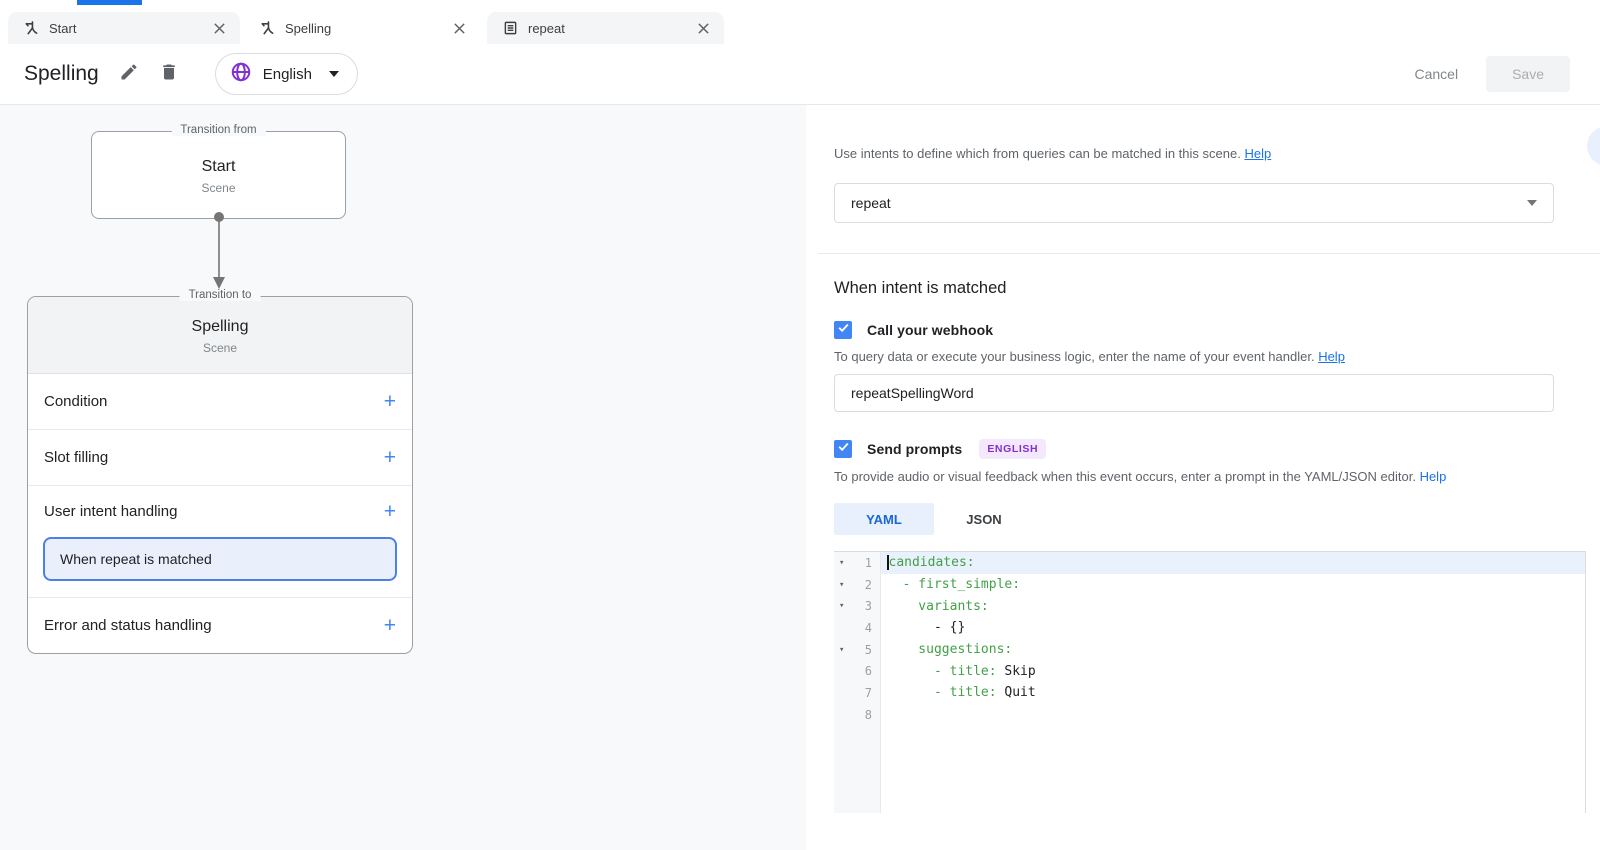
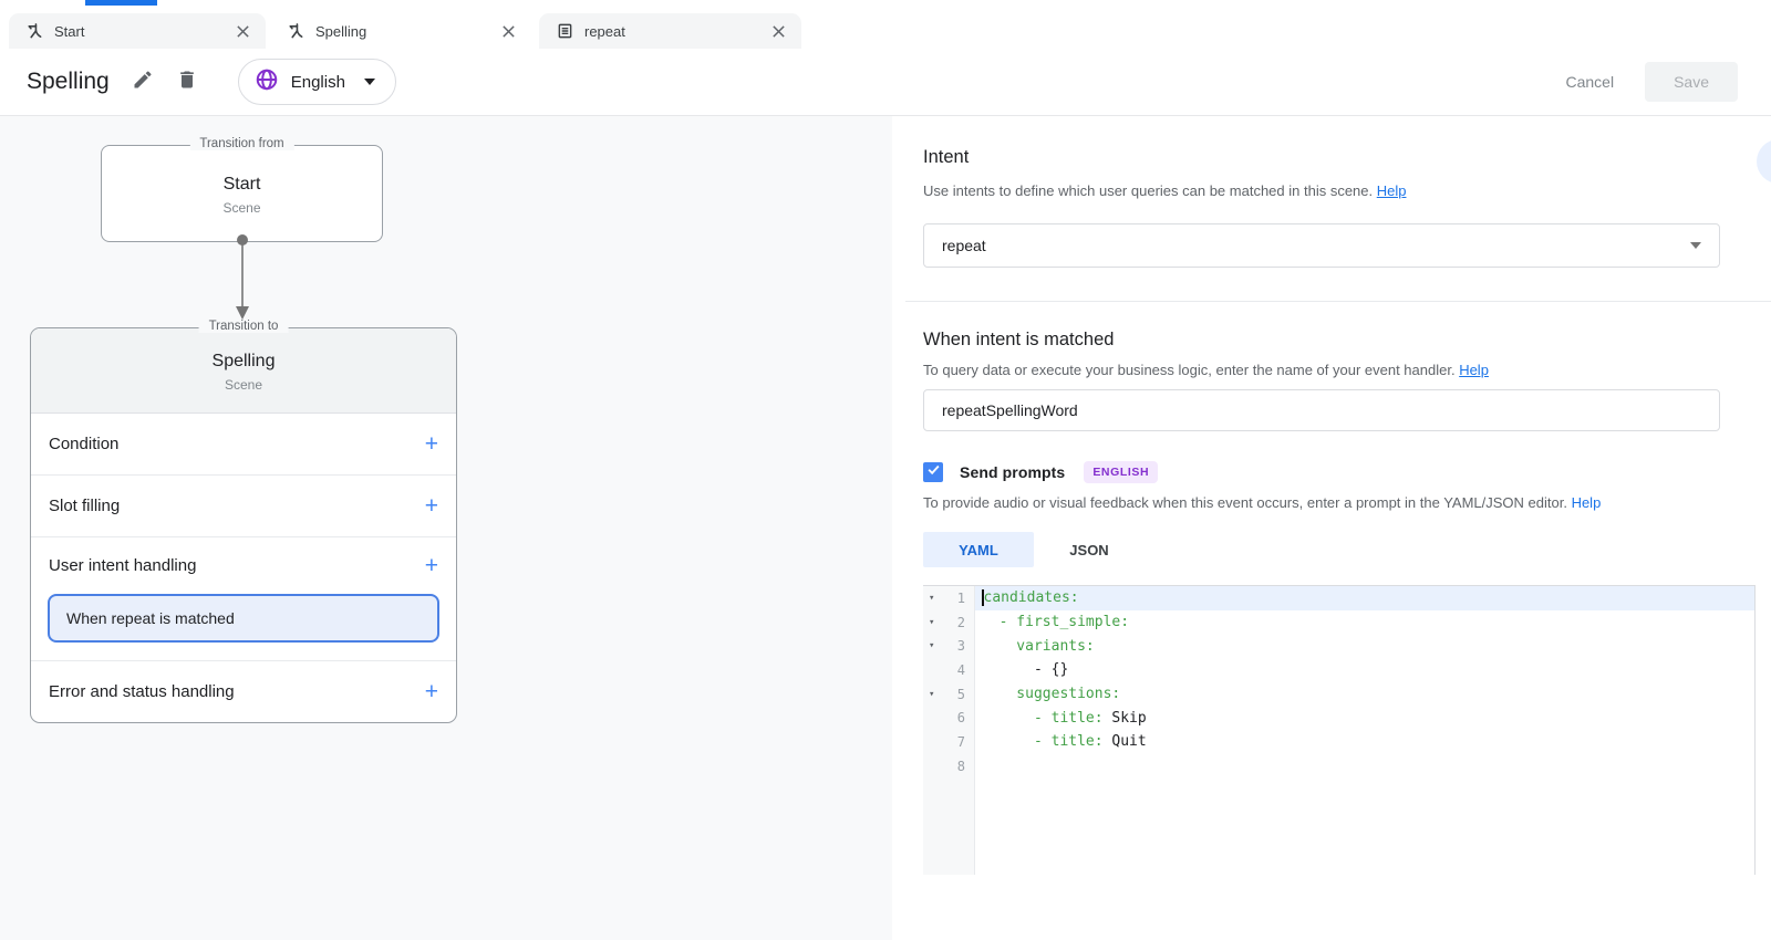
  Start
  Spelling
  repeat
  Spelling
  English
  Cancel
  Save
  Transition from
  Start
  Scene
  Transition to
  Spelling
  Scene
  Condition
  +
  Slot filling
  +
  User intent handling
  +
  When repeat is matched
  Error and status handling
  +
+ Intent
- Use intents to define which from queries can be matched in this scene. Help
+ Use intents to define which user queries can be matched in this scene. Help
  repeat
  When intent is matched
- Call your webhook
  To query data or execute your business logic, enter the name of your event handler. Help
  repeatSpellingWord
  Send prompts
  ENGLISH
  To provide audio or visual feedback when this event occurs, enter a prompt in the YAML/JSON editor. Help
  YAML
  JSON
  ▾
  1
  candidates:
  ▾
  2
  - first_simple:
  ▾
  3
  variants:
  4
  - {}
  ▾
  5
  suggestions:
  6
  - title:
  Skip
  7
  - title:
  Quit
  8
